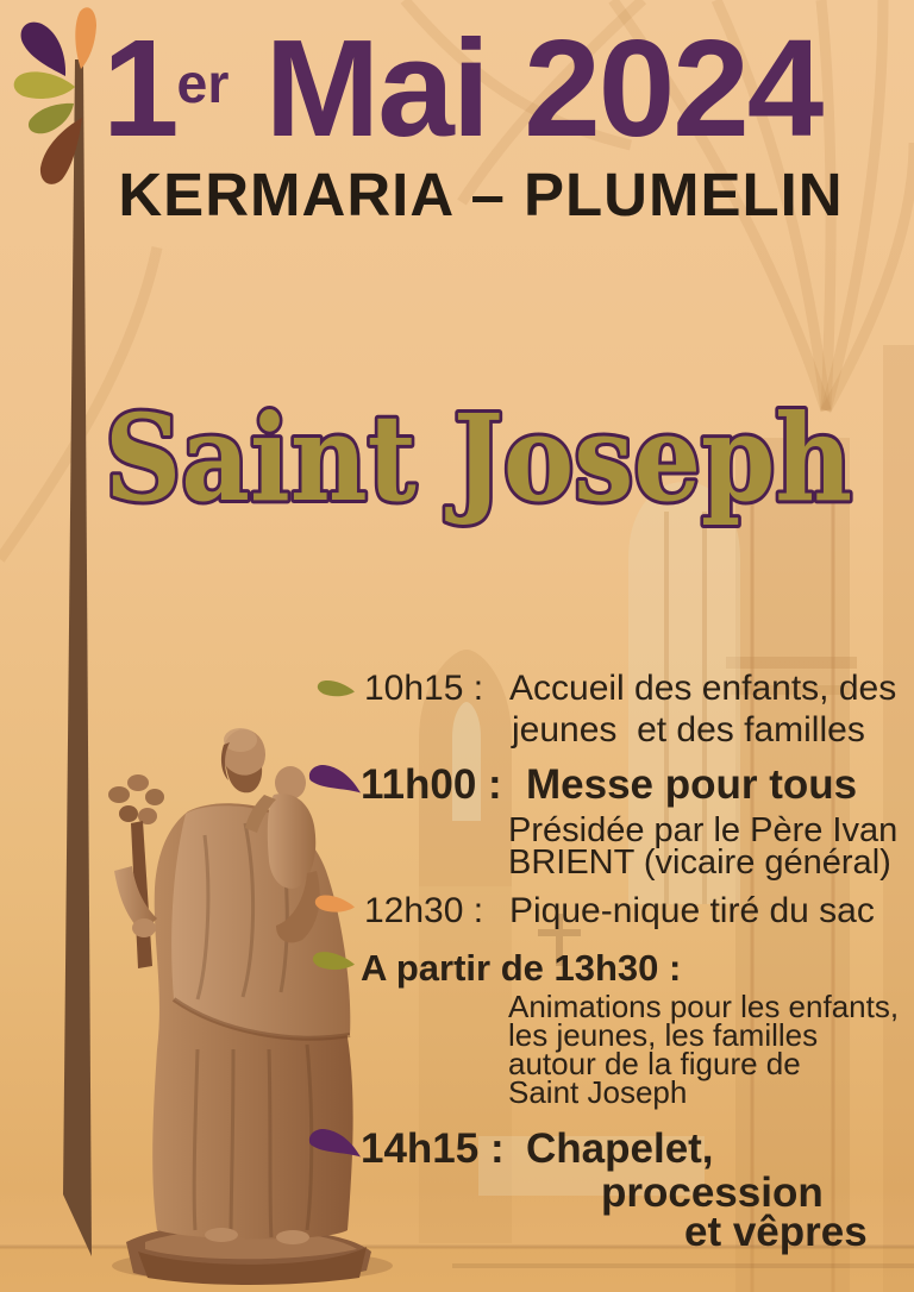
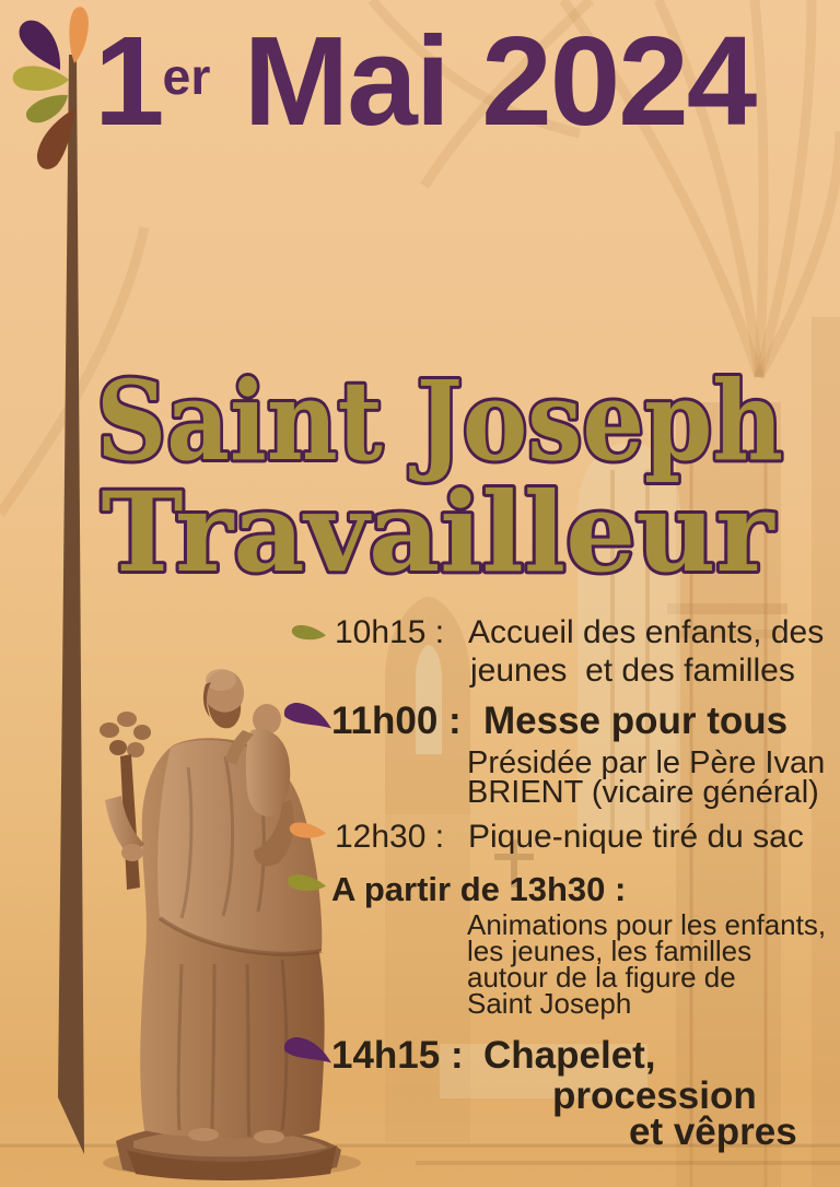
  1er Mai 2024
- KERMARIA – PLUMELIN
  Saint Joseph
+ Travailleur
  10h15 :
  Accueil des enfants, des
  jeunes et des familles
  11h00 :
  Messe pour tous
  Présidée par le Père Ivan
  BRIENT (vicaire général)
  12h30 :
  Pique-nique tiré du sac
  A partir de 13h30 :
  Animations pour les enfants,
  les jeunes, les familles
  autour de la figure de
  Saint Joseph
  14h15 :
  Chapelet,
  procession
  et vêpres
